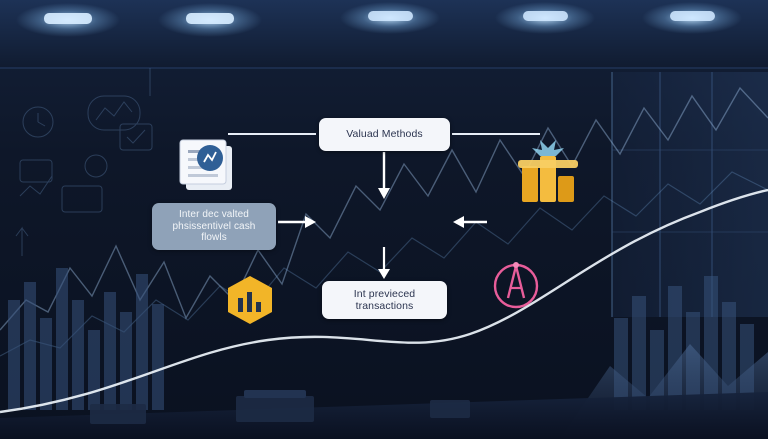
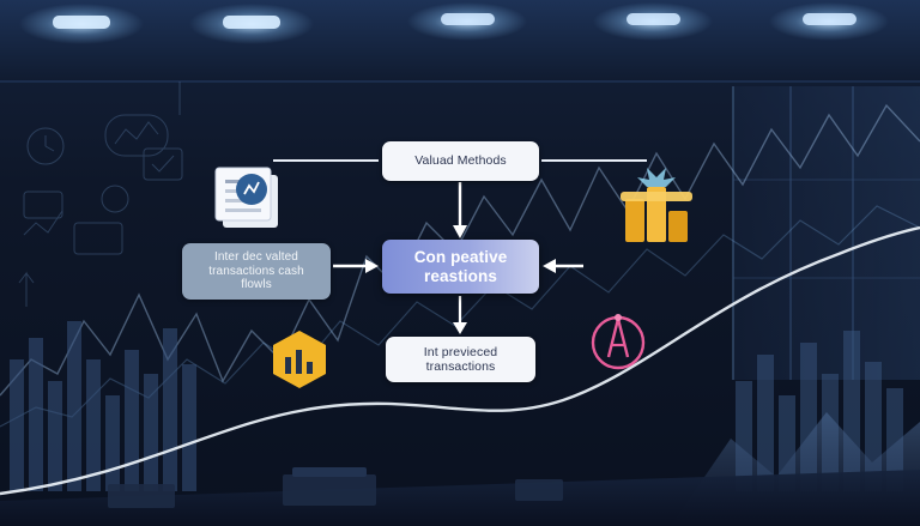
  Valuad Methods
- Inter dec valted phsissentivel cash flowls
+ Inter dec valted transactions cash flowls
+ Con peative reastions
  Int previeced transactions
